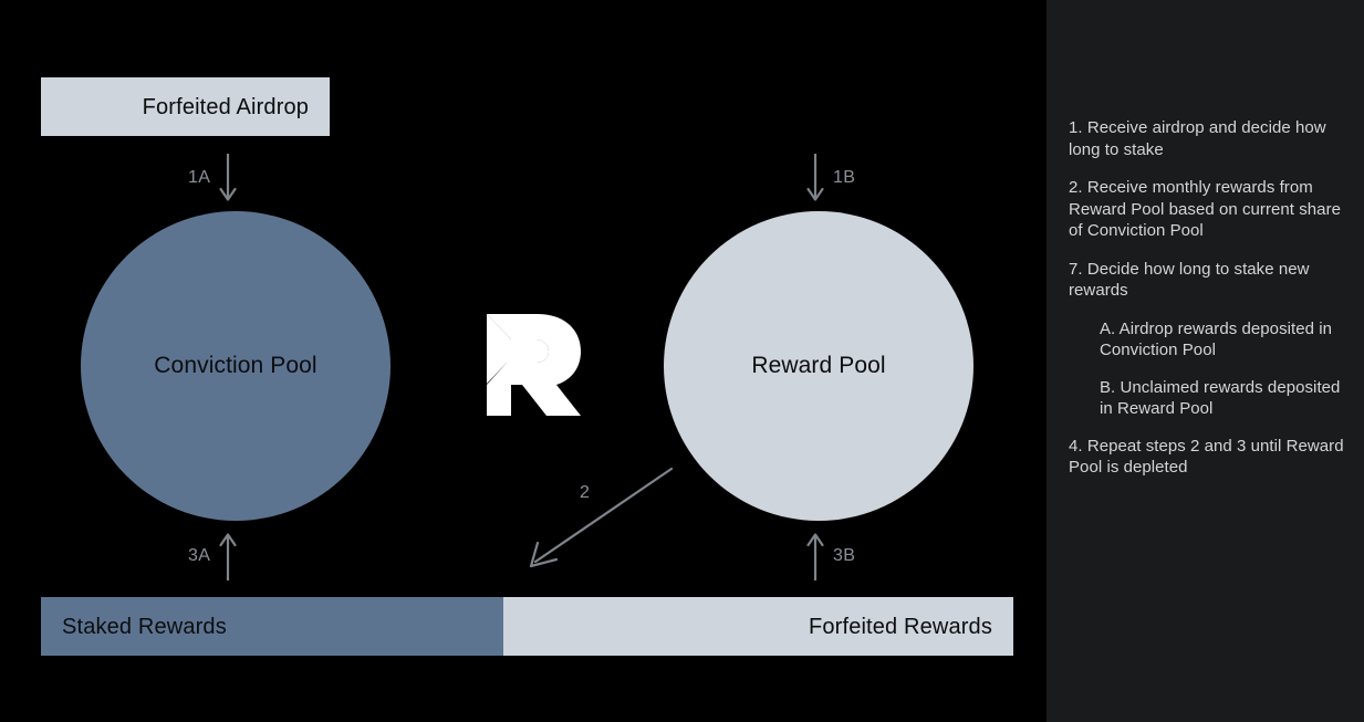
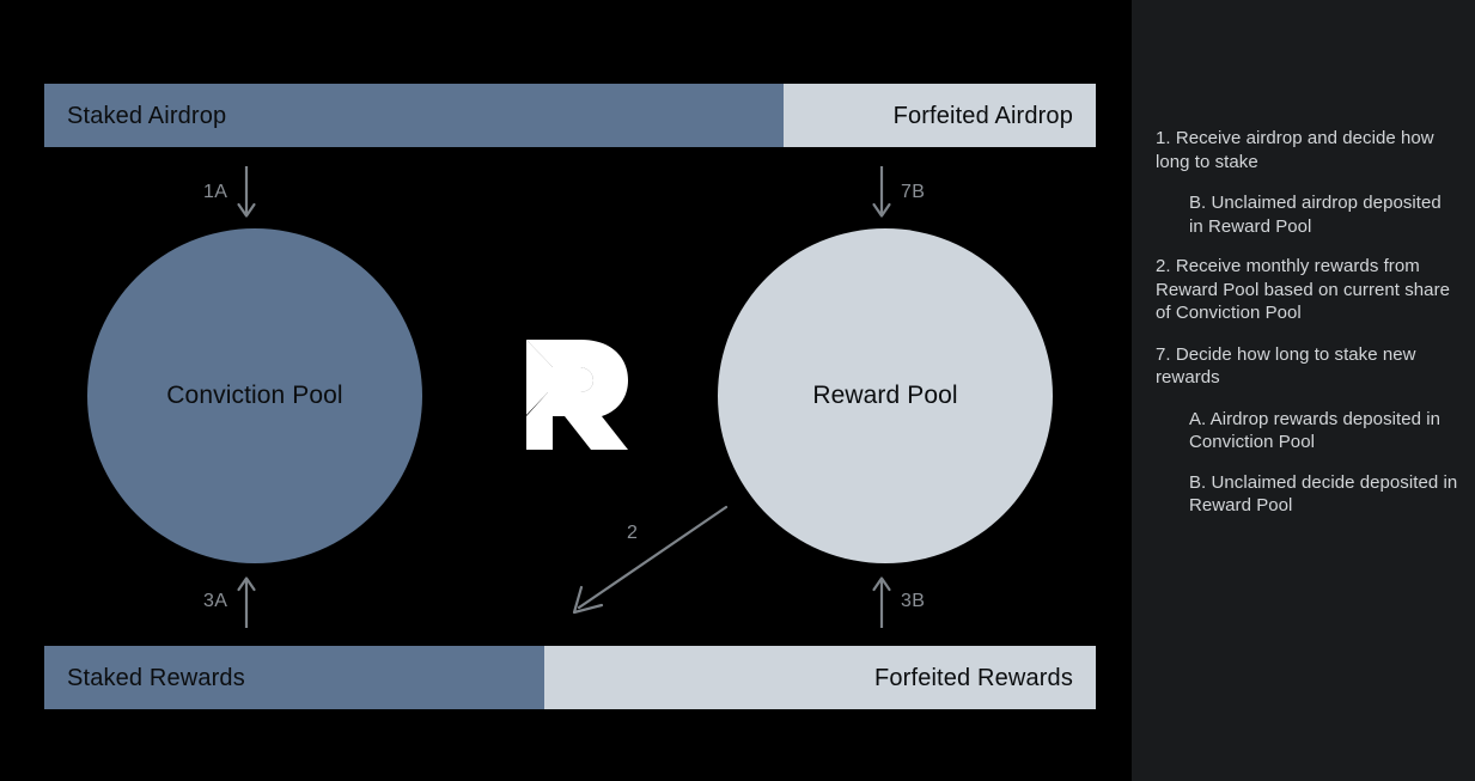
+ Staked Airdrop
  Forfeited Airdrop
  Staked Rewards
  Forfeited Rewards
  Conviction Pool
  Reward Pool
  1A
- 1B
+ 7B
  2
  3A
  3B
  1. Receive airdrop and decide how long to stake
+ B. Unclaimed airdrop deposited in Reward Pool
  2. Receive monthly rewards from Reward Pool based on current share of Conviction Pool
  7. Decide how long to stake new rewards
  A. Airdrop rewards deposited in Conviction Pool
- B. Unclaimed rewards deposited in Reward Pool
+ B. Unclaimed decide deposited in Reward Pool
- 4. Repeat steps 2 and 3 until Reward Pool is depleted
